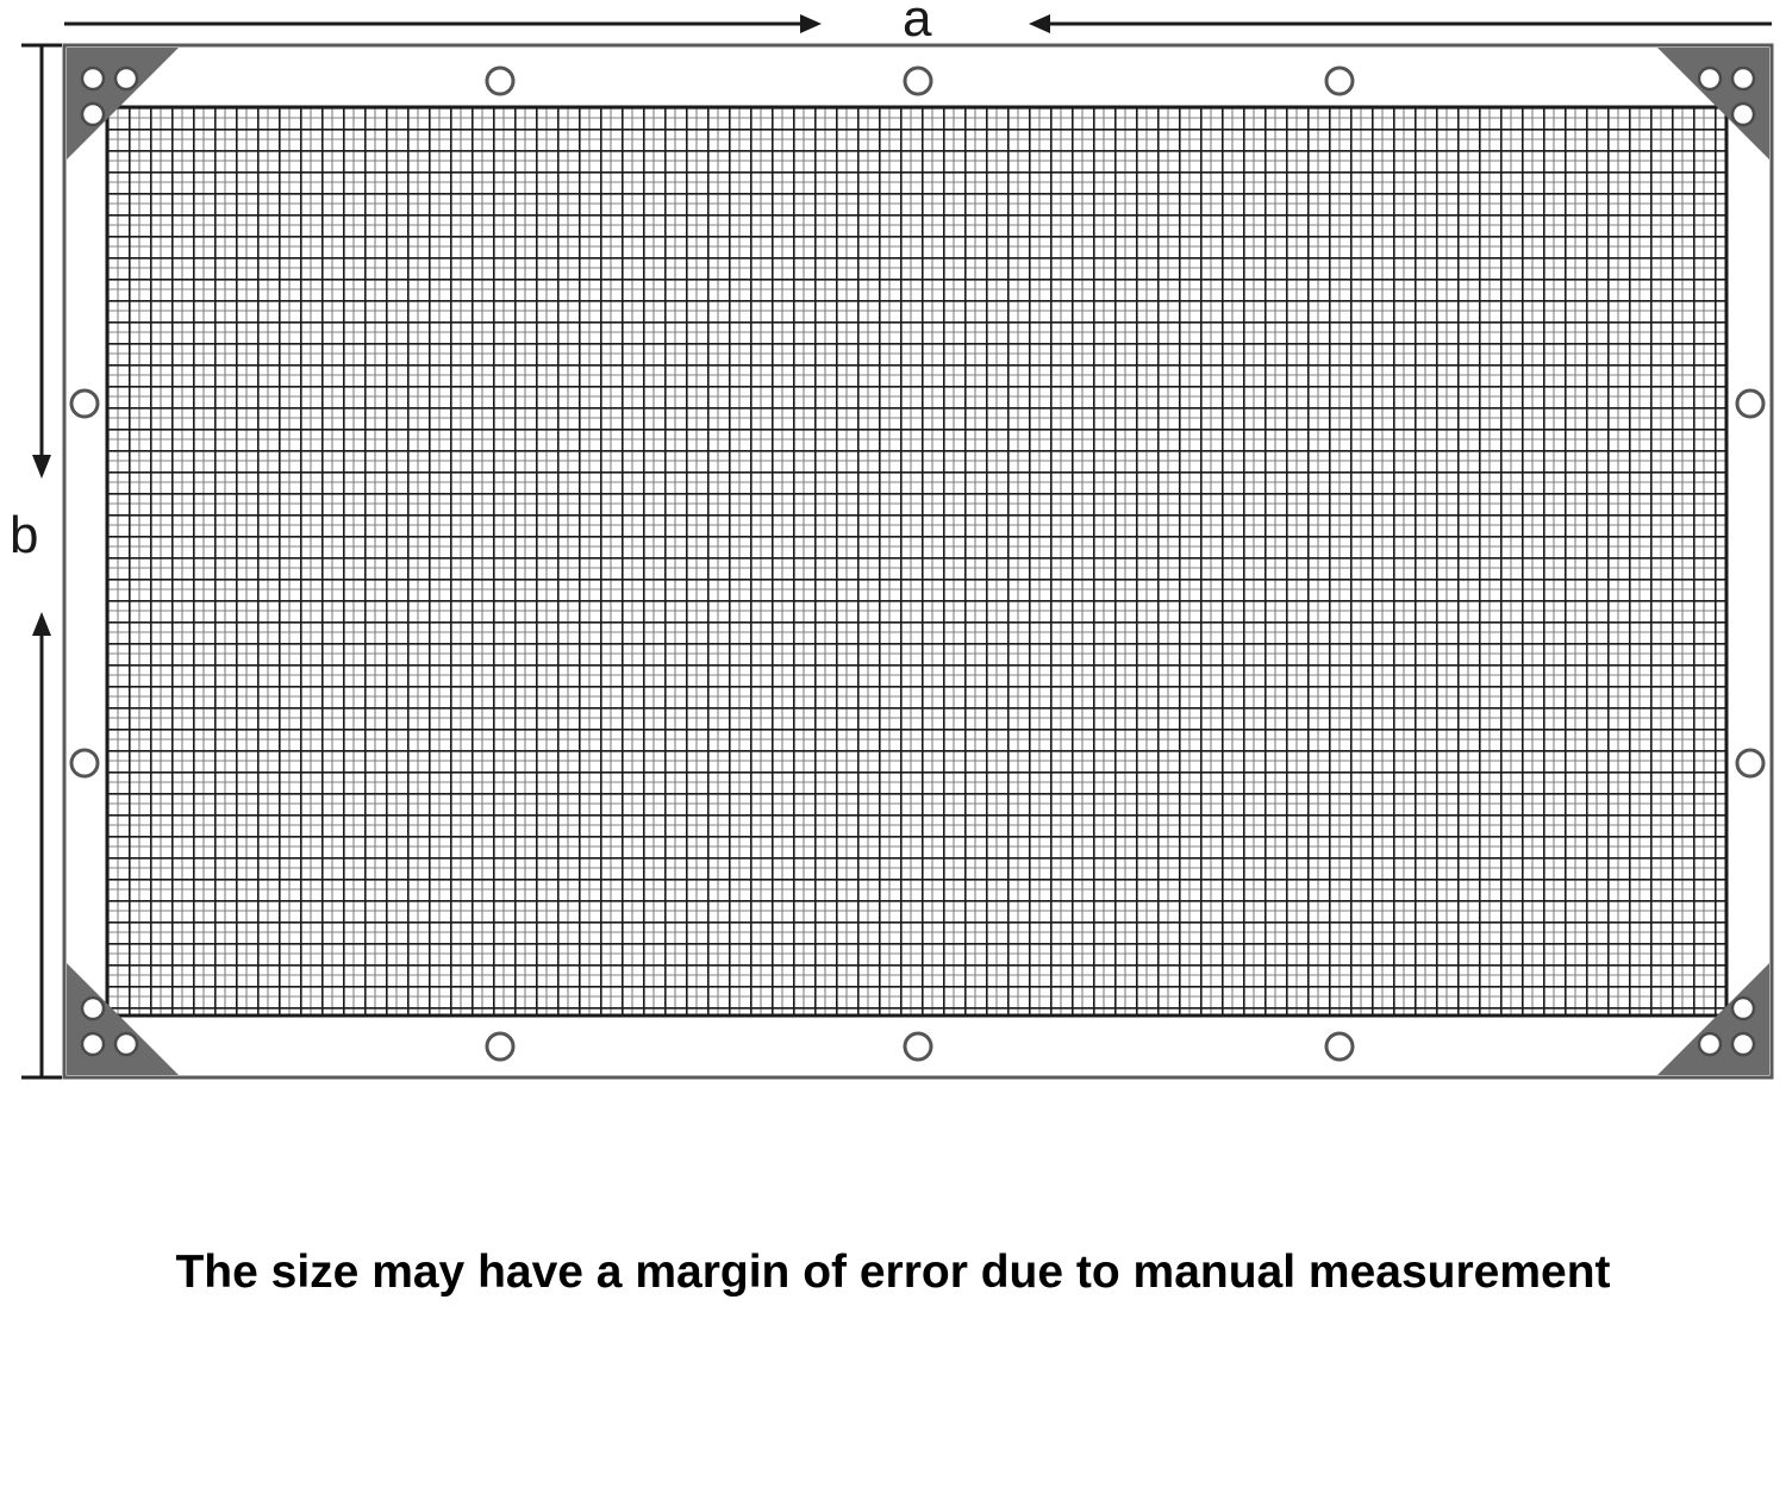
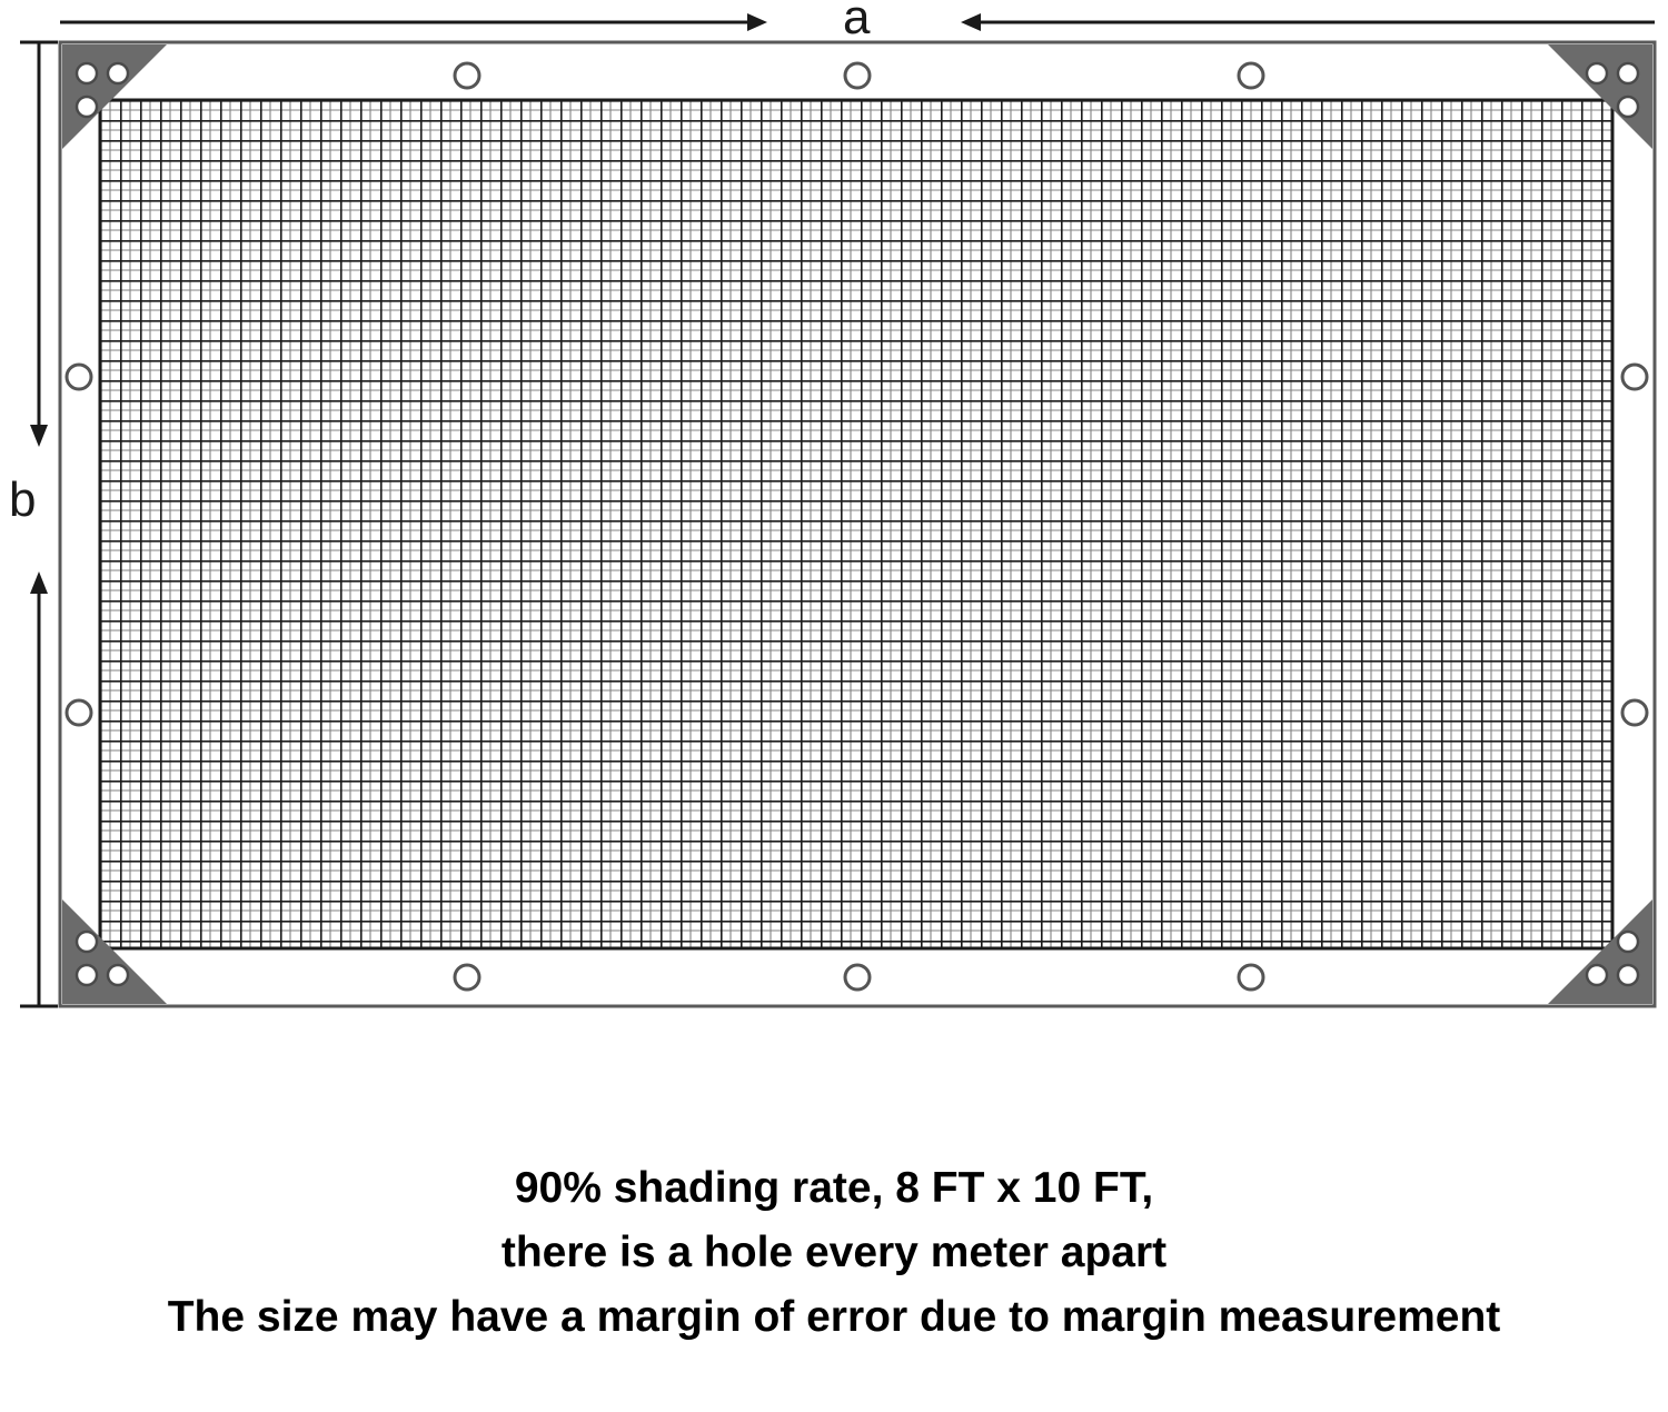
  a
  b
+ 90% shading rate, 8 FT x 10 FT,
+ there is a hole every meter apart
- The size may have a margin of error due to manual measurement
+ The size may have a margin of error due to margin measurement
